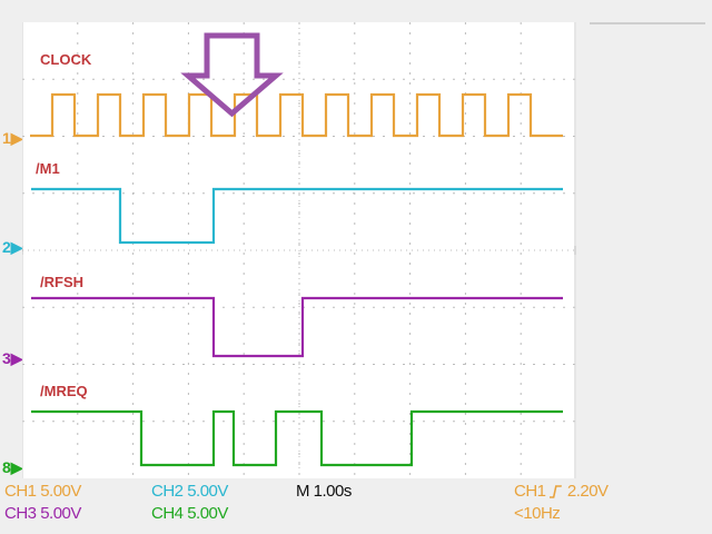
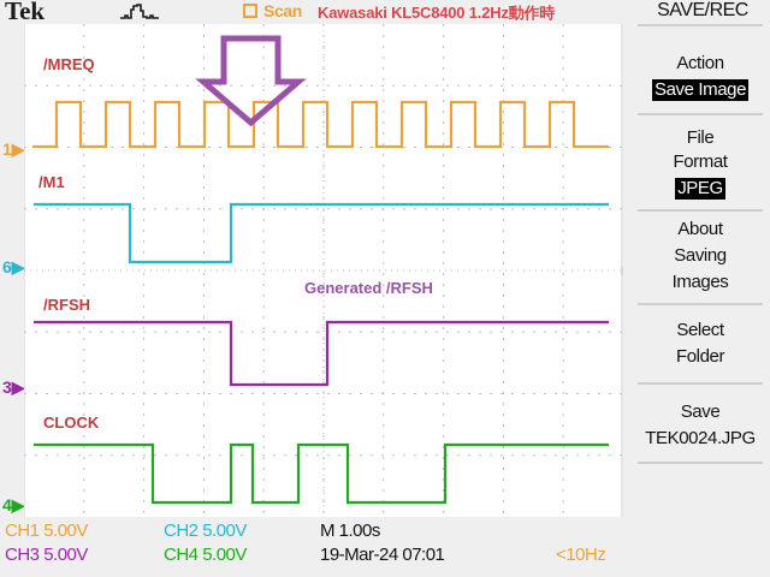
+ Tek
+ Scan
+ Kawasaki KL5C8400 1.2Hz動作時
+ SAVE/REC
  1▶
- 2▶
+ 6▶
  3▶
- 8▶
+ 4▶
- CLOCK
+ /MREQ
  /M1
  /RFSH
- /MREQ
+ CLOCK
+ Generated /RFSH
+ Action
+ Save Image
+ File
+ Format
+ JPEG
+ About
+ Saving
+ Images
+ Select
+ Folder
+ Save
+ TEK0024.JPG
  CH1 5.00V
  CH2 5.00V
  M 1.00s
- CH1 2.20V
  CH3 5.00V
  CH4 5.00V
+ 19-Mar-24 07:01
  <10Hz
